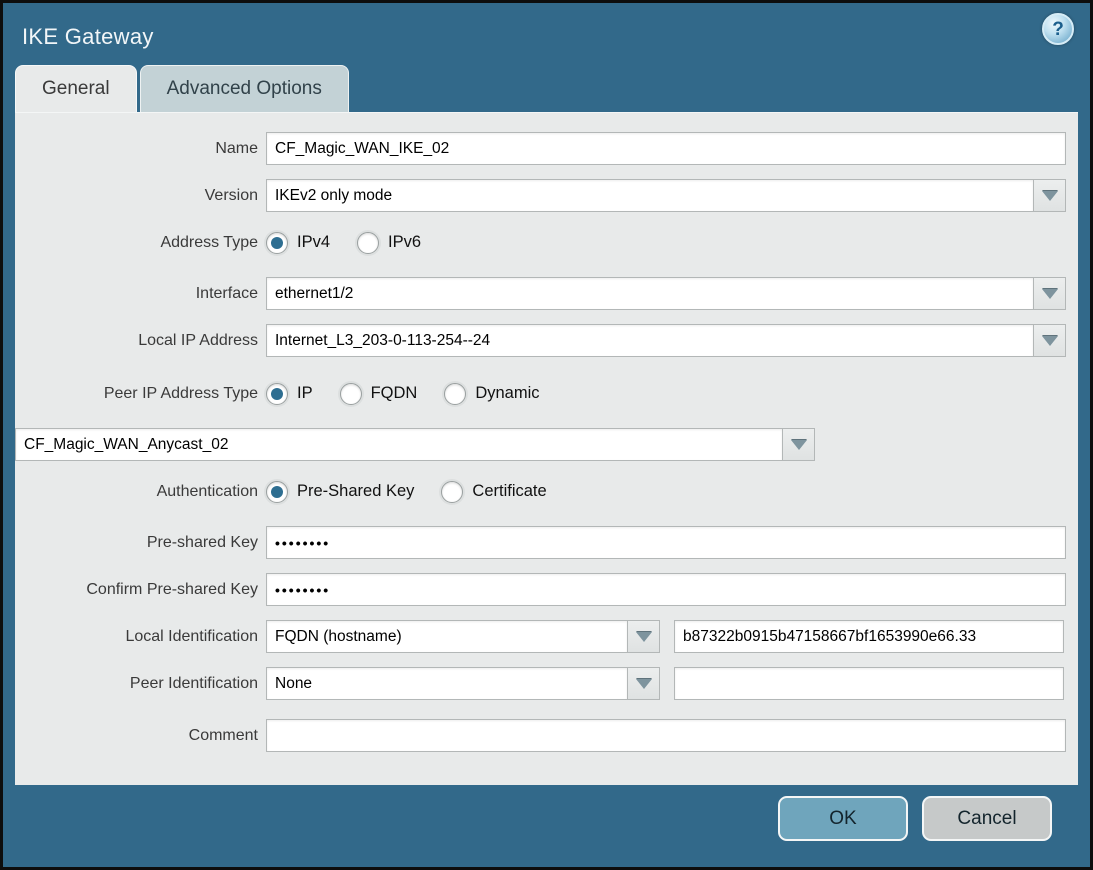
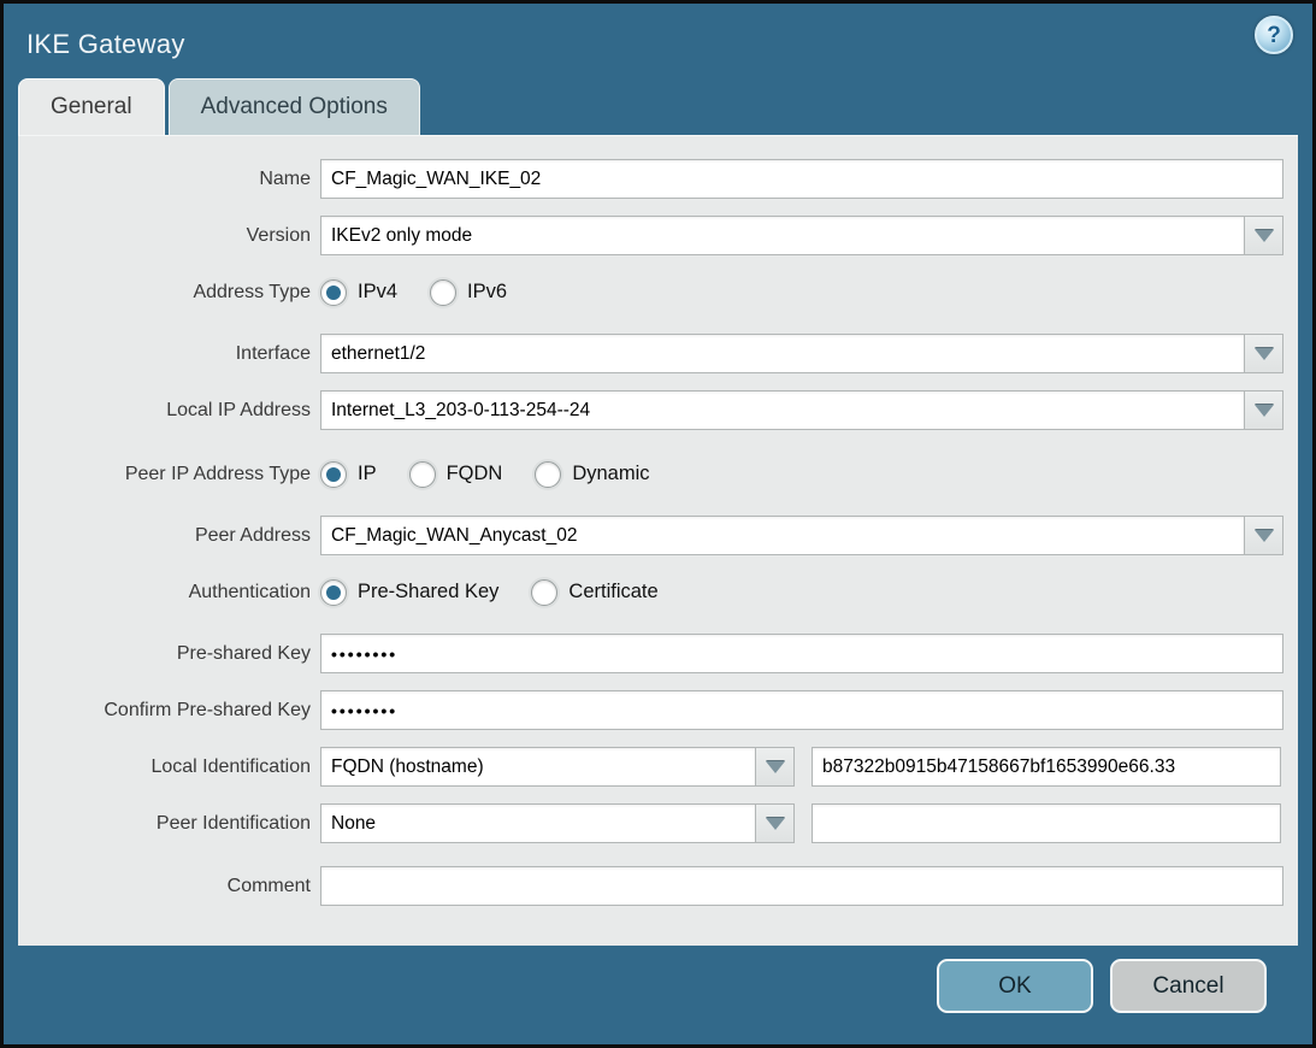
  IKE Gateway
  ?
  General
  Advanced Options
  Name
  CF_Magic_WAN_IKE_02
  Version
  IKEv2 only mode
  Address Type
  IPv4
  IPv6
  Interface
  ethernet1/2
  Local IP Address
  Internet_L3_203-0-113-254--24
  Peer IP Address Type
  IP
  FQDN
  Dynamic
+ Peer Address
  CF_Magic_WAN_Anycast_02
  Authentication
  Pre-Shared Key
  Certificate
  Pre-shared Key
  ••••••••
  Confirm Pre-shared Key
  ••••••••
  Local Identification
  FQDN (hostname)
  b87322b0915b47158667bf1653990e66.33
  Peer Identification
  None
  Comment
  OK
  Cancel
